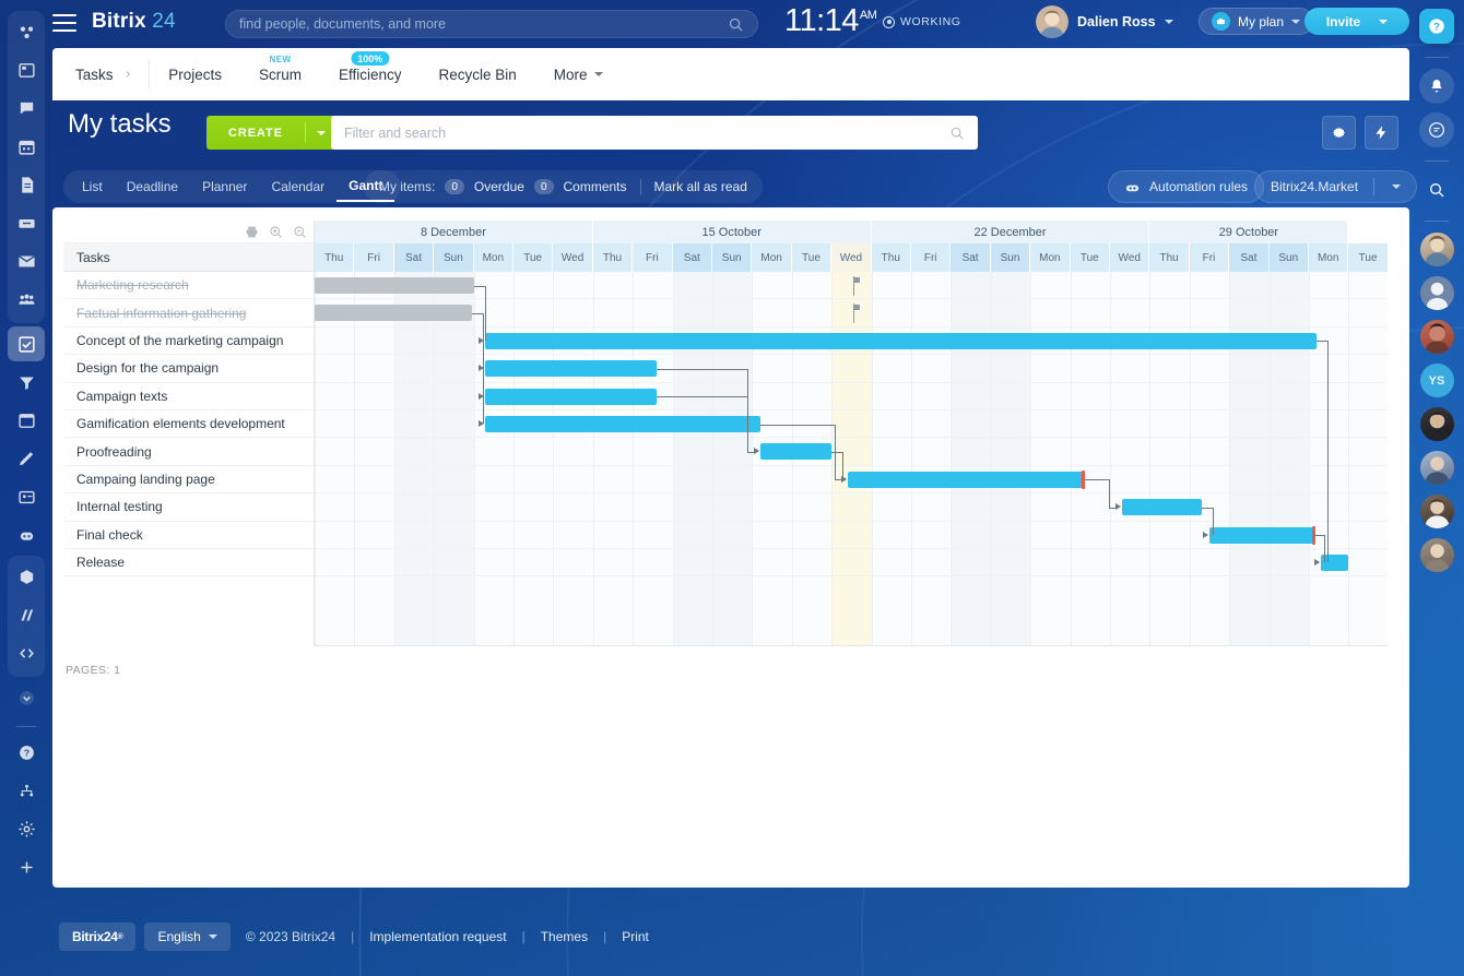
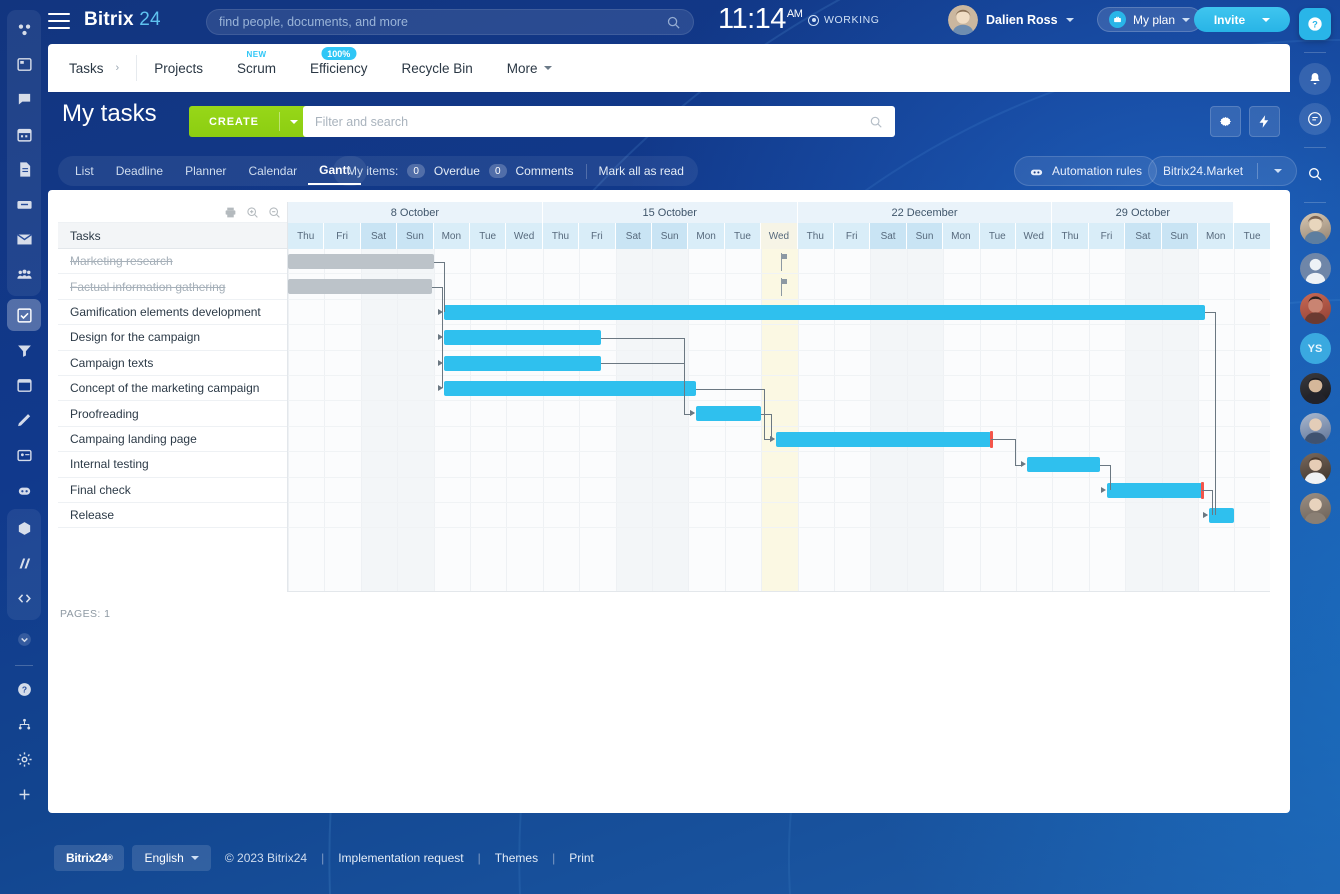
  ?
  ?
  YS
  Bitrix 24
  find people, documents, and more
  11:14AM
  WORKING
  Dalien Ross
  My plan
  Invite
  Tasks
  ›
  Projects
  NEW
  Scrum
  100%
  Efficiency
  Recycle Bin
  More
  My tasks
  CREATE
  Filter and search
  List
  Deadline
  Planner
  Calendar
  Gantt
  My items:
  0
  Overdue
  0
  Comments
  Mark all as read
  Automation rules
  Bitrix24.Market
  Tasks
  Marketing research
  Factual information gathering
- Concept of the marketing campaign
+ Gamification elements development
  Design for the campaign
  Campaign texts
- Gamification elements development
+ Concept of the marketing campaign
  Proofreading
  Campaing landing page
  Internal testing
  Final check
  Release
- 8 December
+ 8 October
  15 October
  22 December
  29 October
  Thu
  Fri
  Sat
  Sun
  Mon
  Tue
  Wed
  Thu
  Fri
  Sat
  Sun
  Mon
  Tue
  Wed
  Thu
  Fri
  Sat
  Sun
  Mon
  Tue
  Wed
  Thu
  Fri
  Sat
  Sun
  Mon
  Tue
  PAGES: 1
  Bitrix24
  English
  © 2023 Bitrix24
  |
  Implementation request
  |
  Themes
  |
  Print
